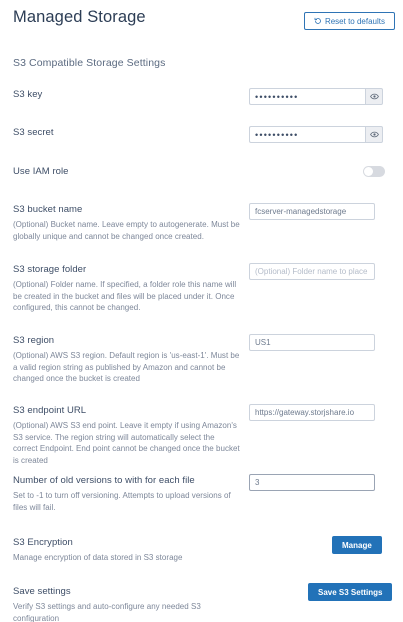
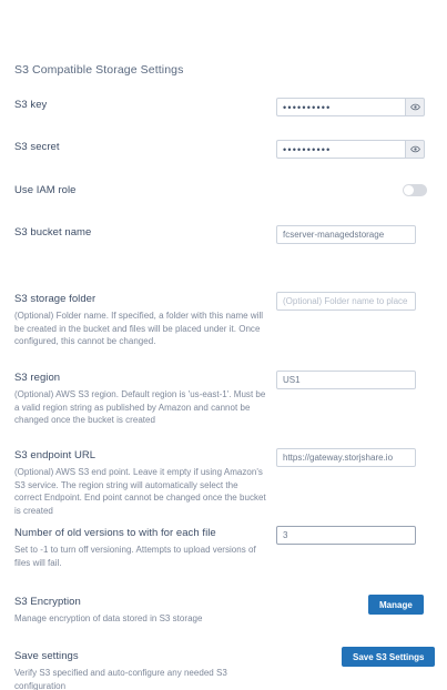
- Managed Storage
- Reset to defaults
  S3 Compatible Storage Settings
  S3 key
  ••••••••••
  S3 secret
  ••••••••••
  Use IAM role
  S3 bucket name
- (Optional) Bucket name. Leave empty to autogenerate. Must be globally unique and cannot be changed once created.
  fcserver-managedstorage
  S3 storage folder
- (Optional) Folder name. If specified, a folder role this name will be created in the bucket and files will be placed under it. Once configured, this cannot be changed.
+ (Optional) Folder name. If specified, a folder with this name will be created in the bucket and files will be placed under it. Once configured, this cannot be changed.
  (Optional) Folder name to place
  S3 region
  (Optional) AWS S3 region. Default region is 'us-east-1'. Must be a valid region string as published by Amazon and cannot be changed once the bucket is created
  US1
  S3 endpoint URL
  (Optional) AWS S3 end point. Leave it empty if using Amazon's S3 service. The region string will automatically select the correct Endpoint. End point cannot be changed once the bucket is created
  https://gateway.storjshare.io
  Number of old versions to with for each file
  Set to -1 to turn off versioning. Attempts to upload versions of files will fail.
  3
  S3 Encryption
  Manage encryption of data stored in S3 storage
  Manage
  Save settings
- Verify S3 settings and auto-configure any needed S3 configuration
+ Verify S3 specified and auto-configure any needed S3 configuration
  Save S3 Settings
